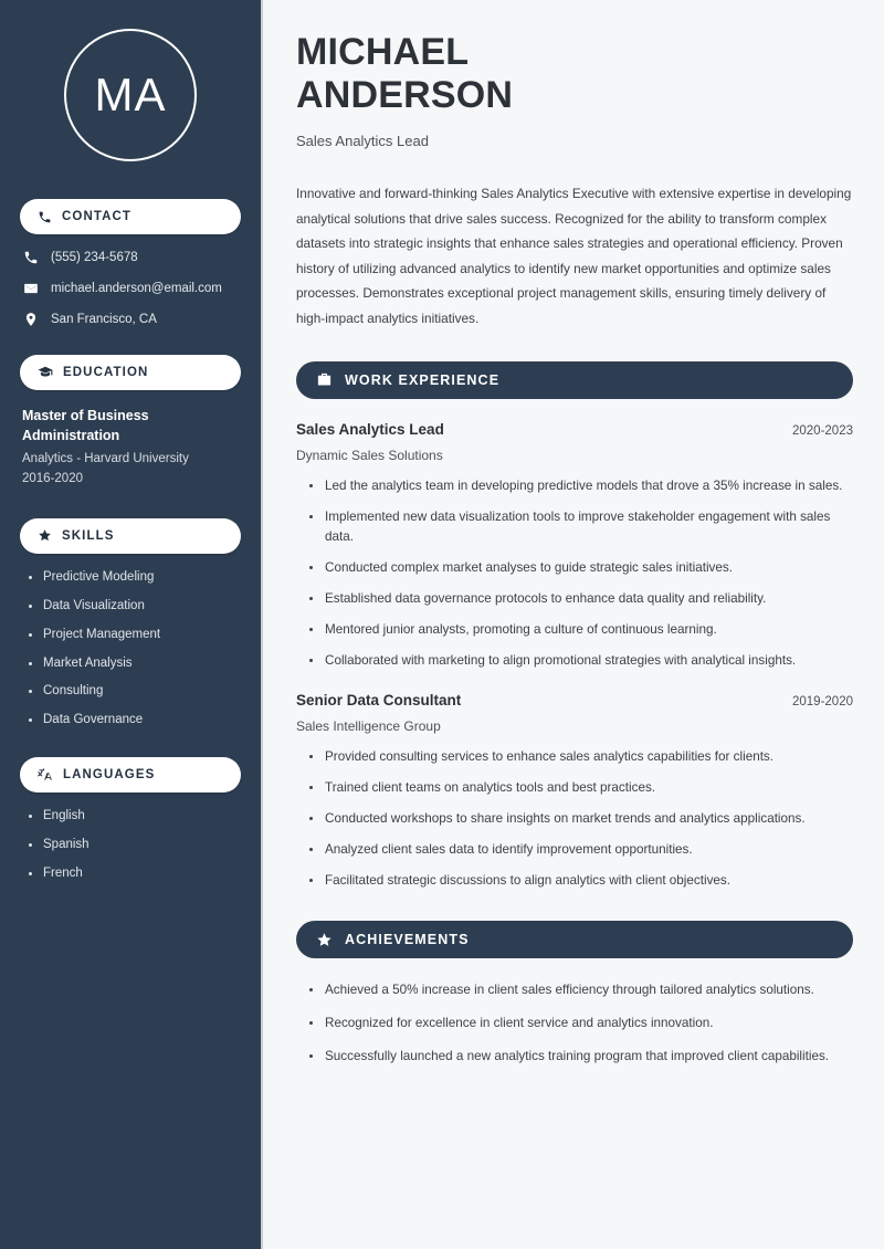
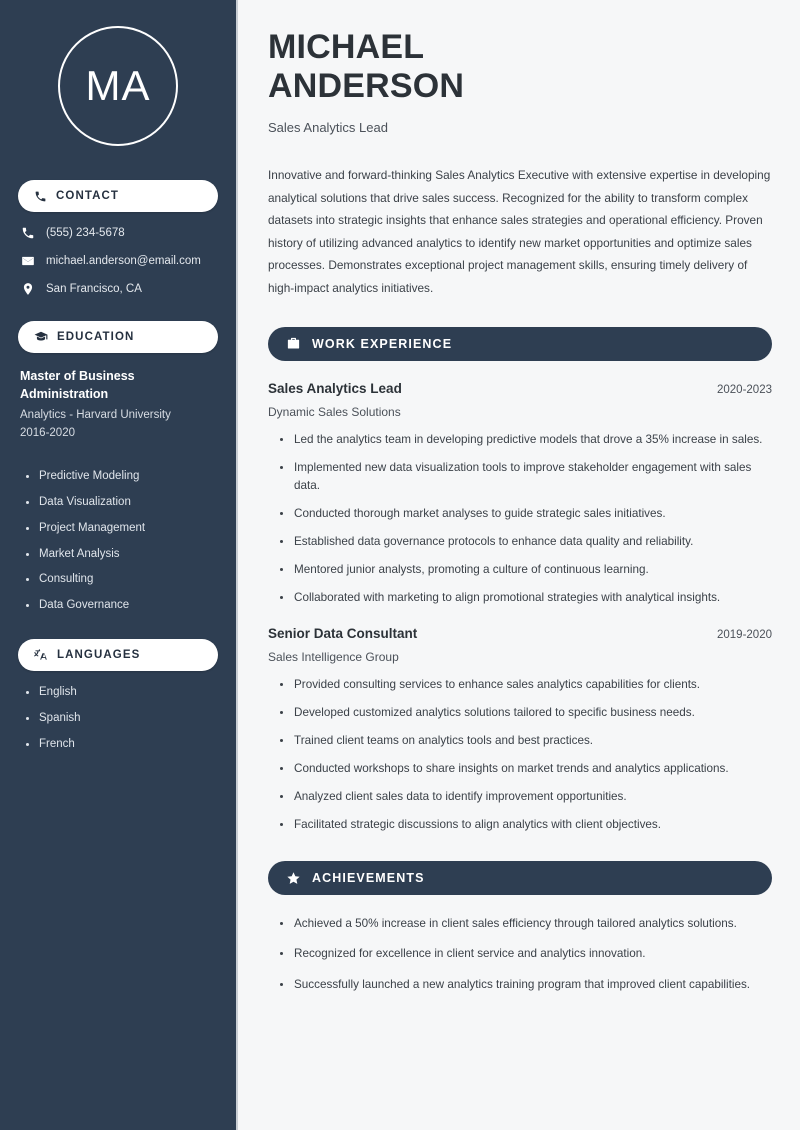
  MA
  CONTACT
  (555) 234-5678
  michael.anderson@email.com
  San Francisco, CA
  EDUCATION
  Master of Business Administration
  Analytics - Harvard University
  2016-2020
- SKILLS
  Predictive Modeling
  Data Visualization
  Project Management
  Market Analysis
  Consulting
  Data Governance
  LANGUAGES
  English
  Spanish
  French
  MICHAEL
  ANDERSON
  Sales Analytics Lead
  Innovative and forward-thinking Sales Analytics Executive with extensive expertise in developing analytical solutions that drive sales success. Recognized for the ability to transform complex datasets into strategic insights that enhance sales strategies and operational efficiency. Proven history of utilizing advanced analytics to identify new market opportunities and optimize sales processes. Demonstrates exceptional project management skills, ensuring timely delivery of high-impact analytics initiatives.
  WORK EXPERIENCE
  Sales Analytics Lead
  2020-2023
  Dynamic Sales Solutions
  Led the analytics team in developing predictive models that drove a 35% increase in sales.
  Implemented new data visualization tools to improve stakeholder engagement with sales data.
- Conducted complex market analyses to guide strategic sales initiatives.
+ Conducted thorough market analyses to guide strategic sales initiatives.
  Established data governance protocols to enhance data quality and reliability.
  Mentored junior analysts, promoting a culture of continuous learning.
  Collaborated with marketing to align promotional strategies with analytical insights.
  Senior Data Consultant
  2019-2020
  Sales Intelligence Group
  Provided consulting services to enhance sales analytics capabilities for clients.
+ Developed customized analytics solutions tailored to specific business needs.
  Trained client teams on analytics tools and best practices.
  Conducted workshops to share insights on market trends and analytics applications.
  Analyzed client sales data to identify improvement opportunities.
  Facilitated strategic discussions to align analytics with client objectives.
  ACHIEVEMENTS
  Achieved a 50% increase in client sales efficiency through tailored analytics solutions.
  Recognized for excellence in client service and analytics innovation.
  Successfully launched a new analytics training program that improved client capabilities.
